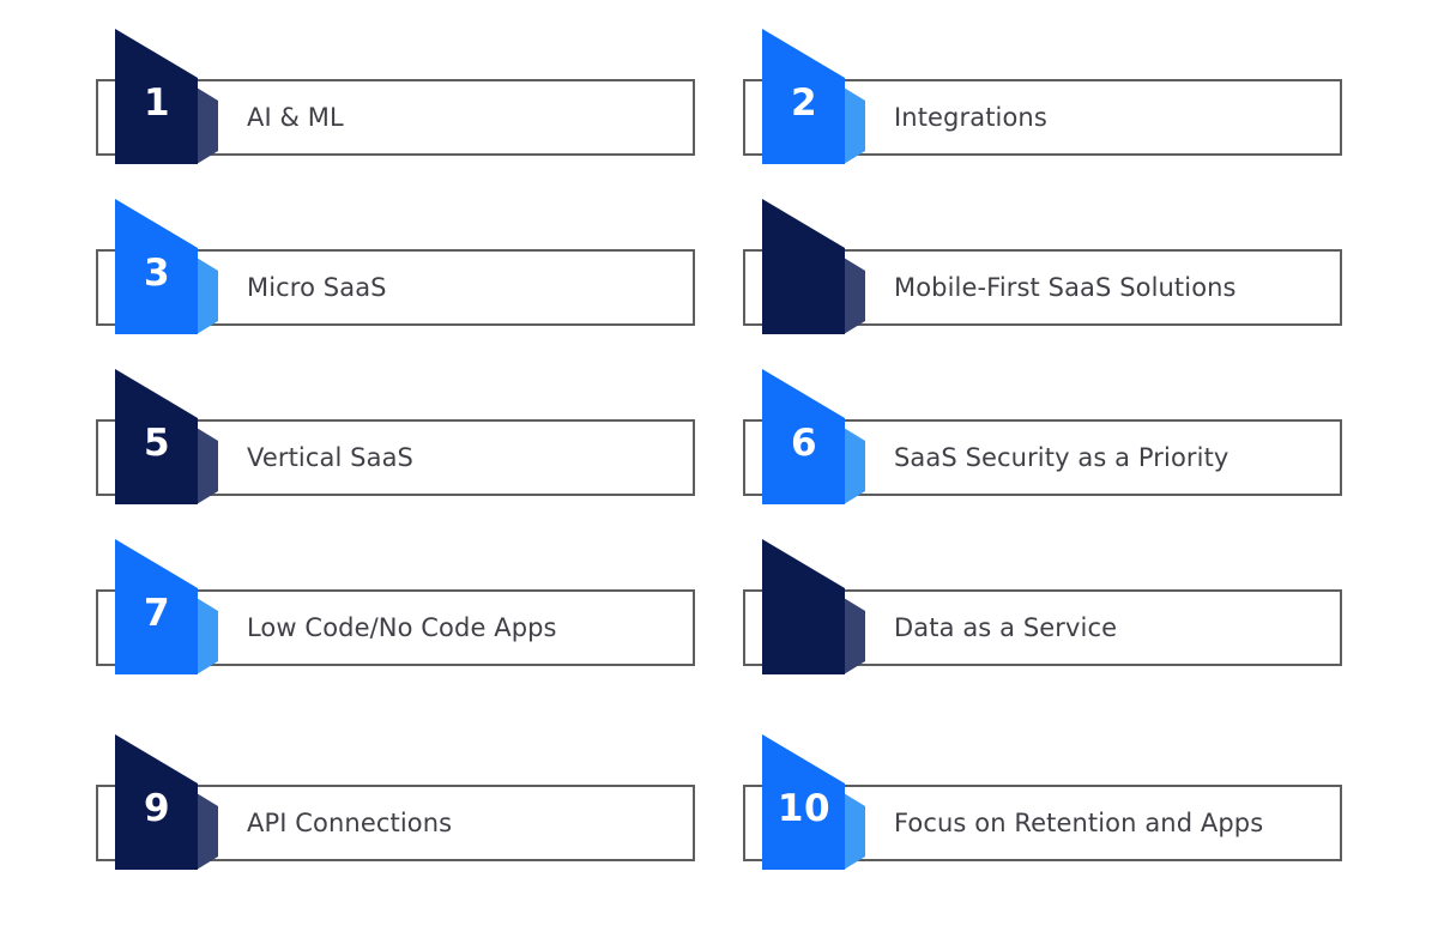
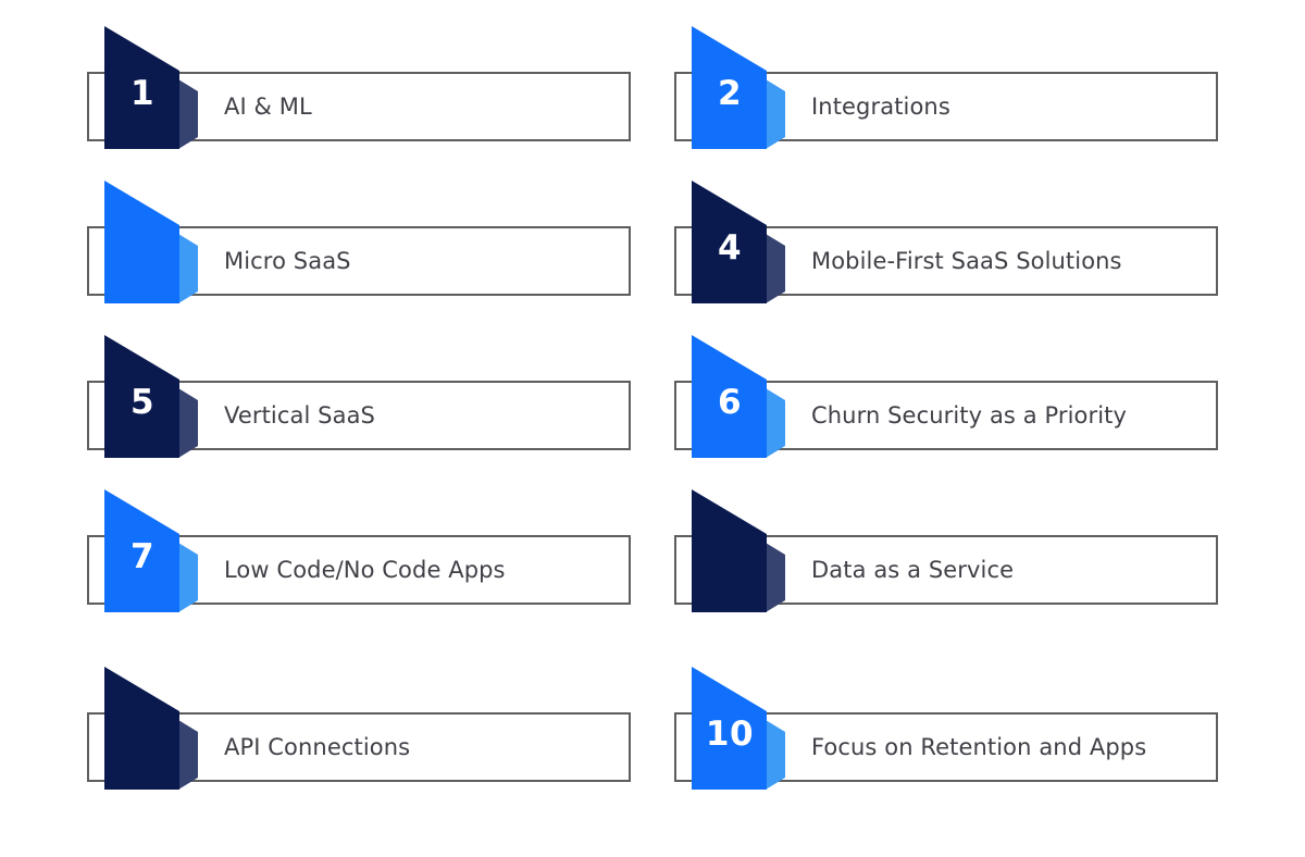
  AI & ML
  1
  Integrations
  2
  Micro SaaS
- 3
  Mobile-First SaaS Solutions
+ 4
  Vertical SaaS
  5
- SaaS Security as a Priority
+ Churn Security as a Priority
  6
  Low Code/No Code Apps
  7
  Data as a Service
  API Connections
- 9
  Focus on Retention and Apps
  10
